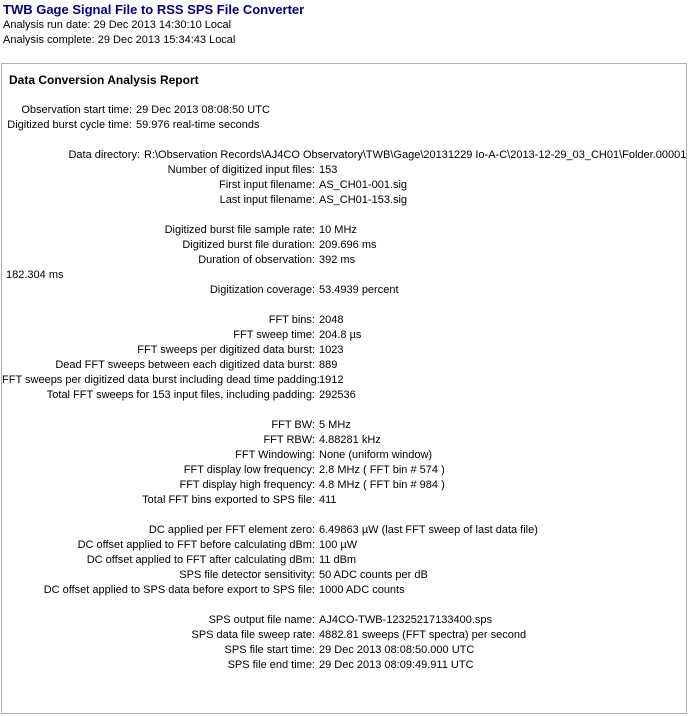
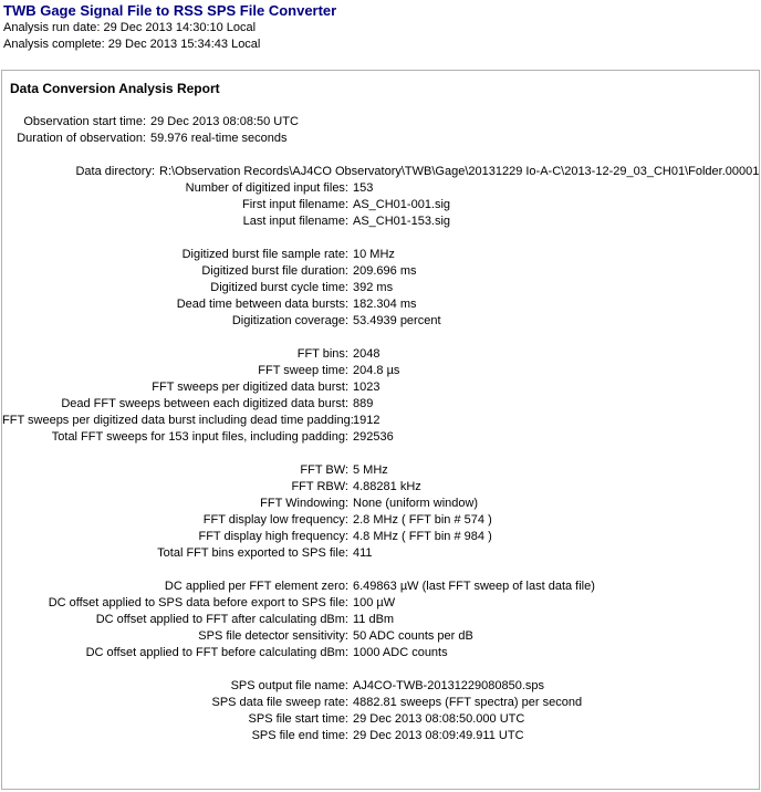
  TWB Gage Signal File to RSS SPS File Converter
  Analysis run date: 29 Dec 2013 14:30:10 Local
  Analysis complete: 29 Dec 2013 15:34:43 Local
  Data Conversion Analysis Report
  Observation start time:
  29 Dec 2013 08:08:50 UTC
- Digitized burst cycle time:
+ Duration of observation:
  59.976 real-time seconds
  Data directory:
  R:\Observation Records\AJ4CO Observatory\TWB\Gage\20131229 Io-A-C\2013-12-29_03_CH01\Folder.00001
  Number of digitized input files:
  153
  First input filename:
  AS_CH01-001.sig
  Last input filename:
  AS_CH01-153.sig
  Digitized burst file sample rate:
  10 MHz
  Digitized burst file duration:
  209.696 ms
- Duration of observation:
+ Digitized burst cycle time:
  392 ms
+ Dead time between data bursts:
  182.304 ms
  Digitization coverage:
  53.4939 percent
  FFT bins:
  2048
  FFT sweep time:
  204.8 µs
  FFT sweeps per digitized data burst:
  1023
  Dead FFT sweeps between each digitized data burst:
  889
  FFT sweeps per digitized data burst including dead time padding
  1912
  Total FFT sweeps for 153 input files, including padding:
  292536
  FFT BW:
  5 MHz
  FFT RBW:
  4.88281 kHz
  FFT Windowing:
  None (uniform window)
  FFT display low frequency:
  2.8 MHz ( FFT bin # 574 )
  FFT display high frequency:
  4.8 MHz ( FFT bin # 984 )
  Total FFT bins exported to SPS file:
  411
  DC applied per FFT element zero:
  6.49863 µW (last FFT sweep of last data file)
- DC offset applied to FFT before calculating dBm:
+ DC offset applied to SPS data before export to SPS file:
  100 µW
  DC offset applied to FFT after calculating dBm:
  11 dBm
  SPS file detector sensitivity:
  50 ADC counts per dB
- DC offset applied to SPS data before export to SPS file:
+ DC offset applied to FFT before calculating dBm:
  1000 ADC counts
  SPS output file name:
- AJ4CO-TWB-12325217133400.sps
+ AJ4CO-TWB-20131229080850.sps
  SPS data file sweep rate:
  4882.81 sweeps (FFT spectra) per second
  SPS file start time:
  29 Dec 2013 08:08:50.000 UTC
  SPS file end time:
  29 Dec 2013 08:09:49.911 UTC
